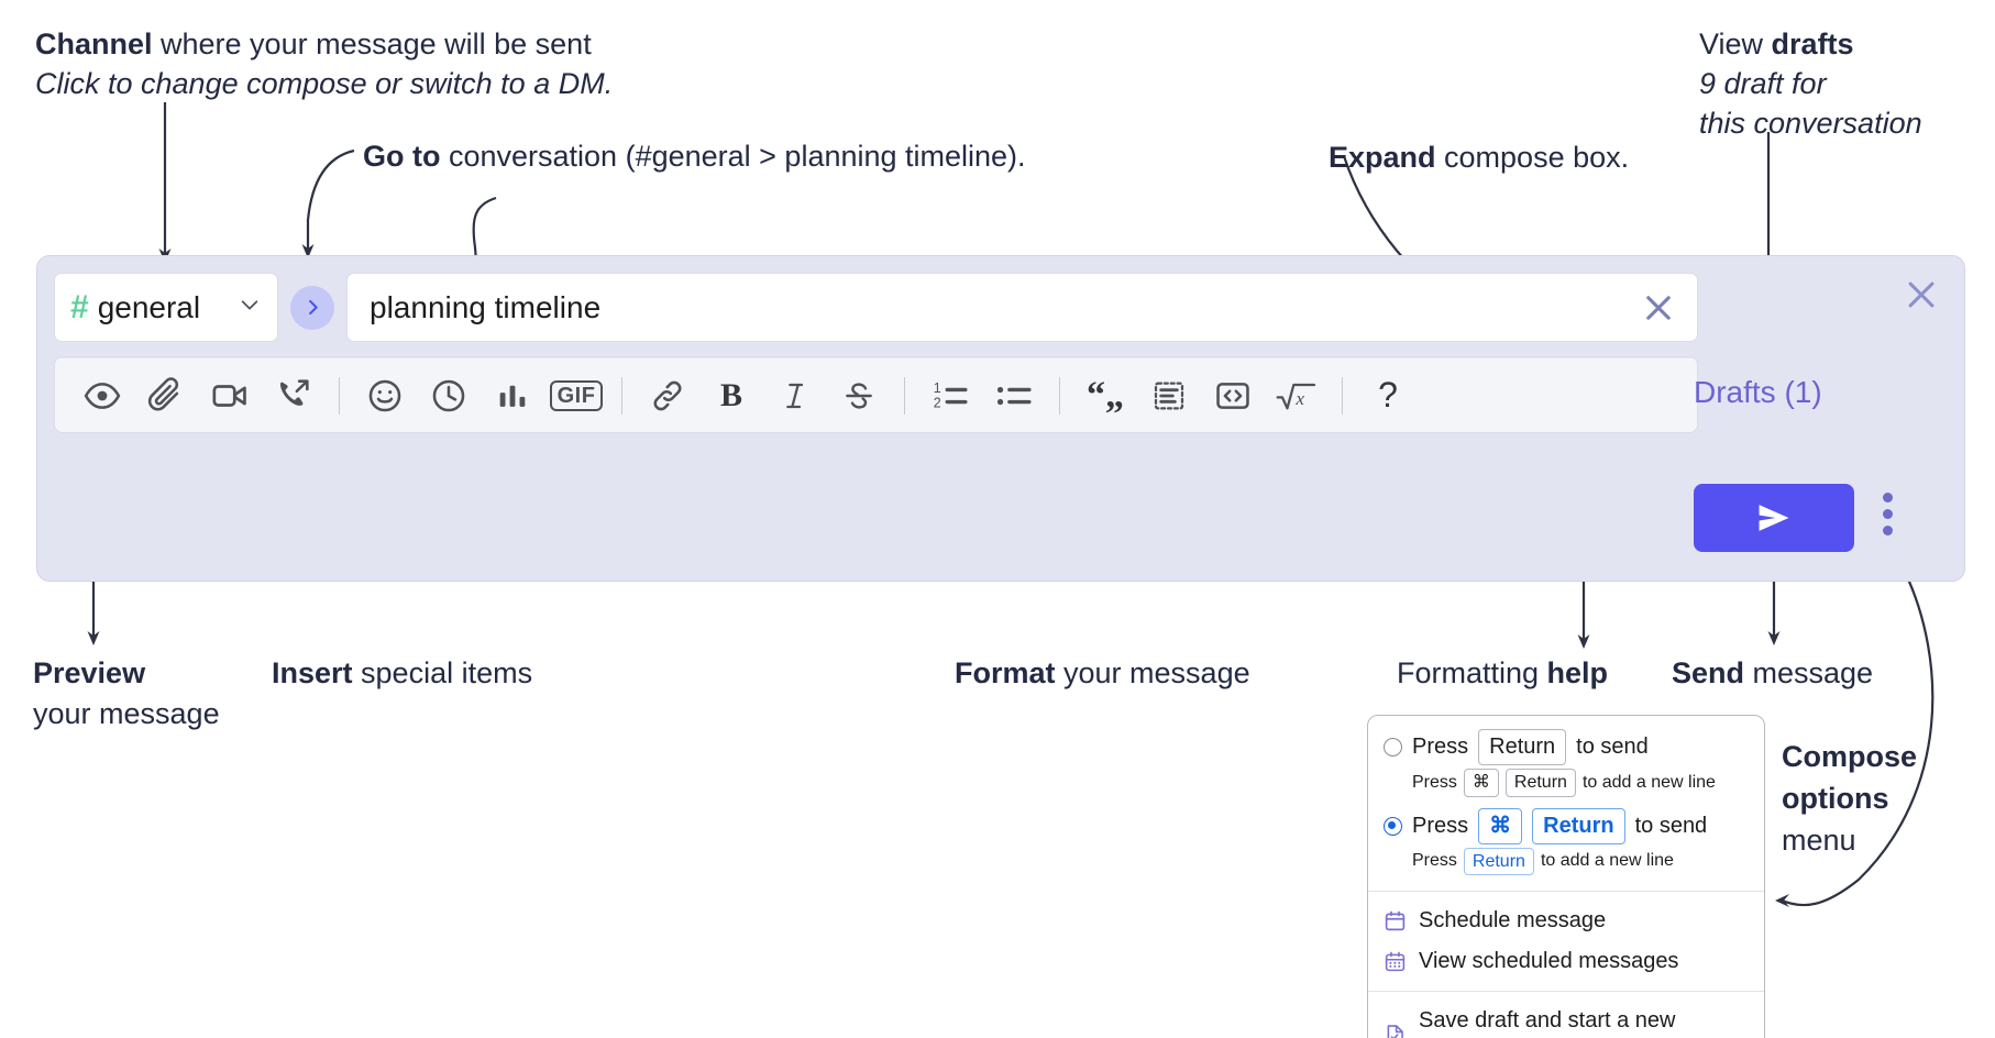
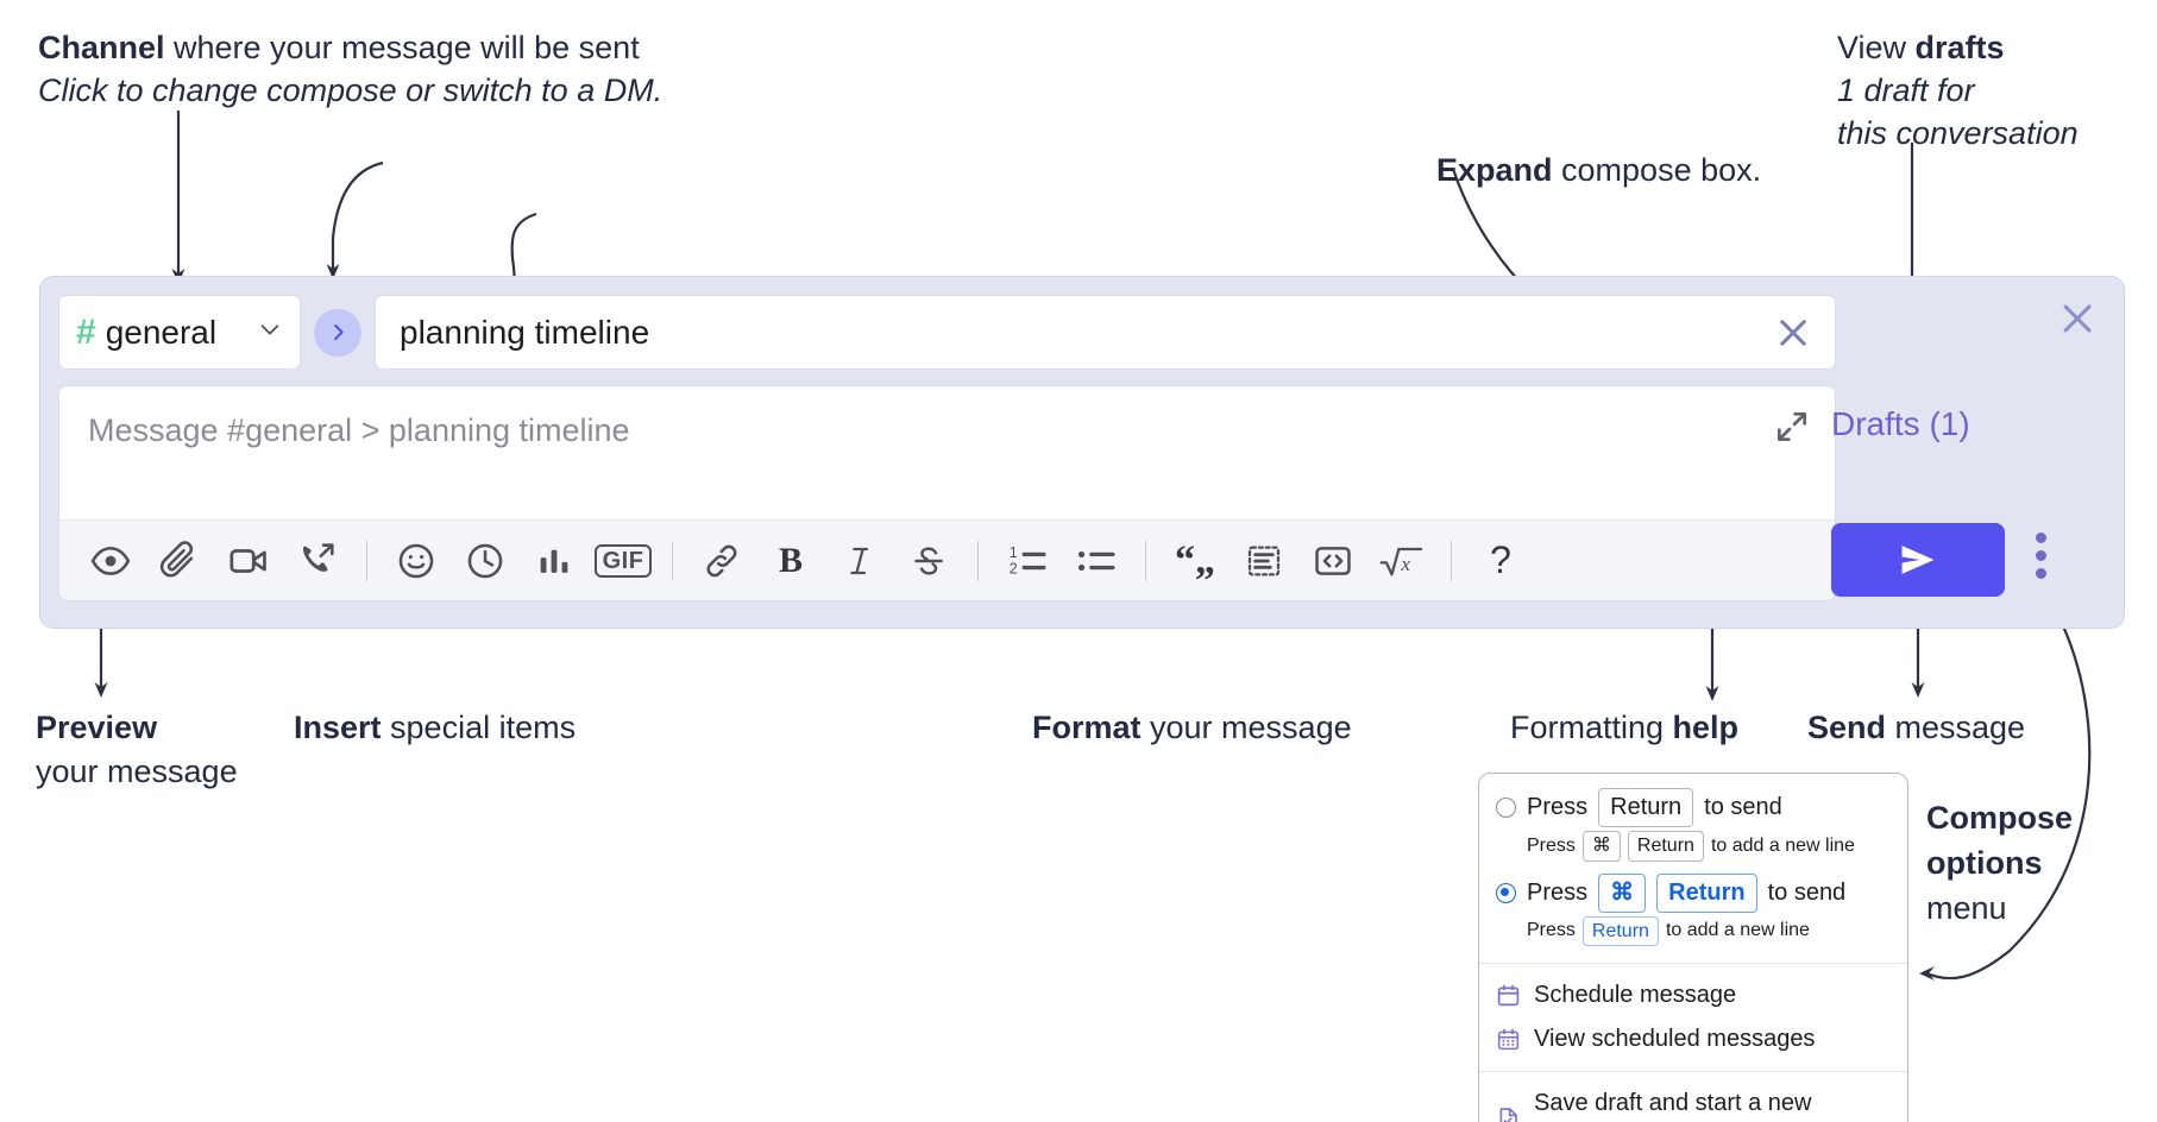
  Channel where your message will be sent
  Click to change compose or switch to a DM.
- Go to conversation (#general > planning timeline).
  Expand compose box.
  View drafts
- 9 draft for
+ 1 draft for
  this conversation
  #
  general
  planning timeline
+ Message #general > planning timeline
  GIF
  B
  1
  2
  “„
  x
  ?
  Drafts (1)
  Preview
  your message
  Insert special items
  Format your message
  Formatting help
  Send message
  Compose
  options
  menu
  Press
  Return
  to send
  Press
  ⌘
  Return
  to add a new line
  Press
  ⌘
  Return
  to send
  Press
  Return
  to add a new line
  Schedule message
  View scheduled messages
  Save draft and start a new
